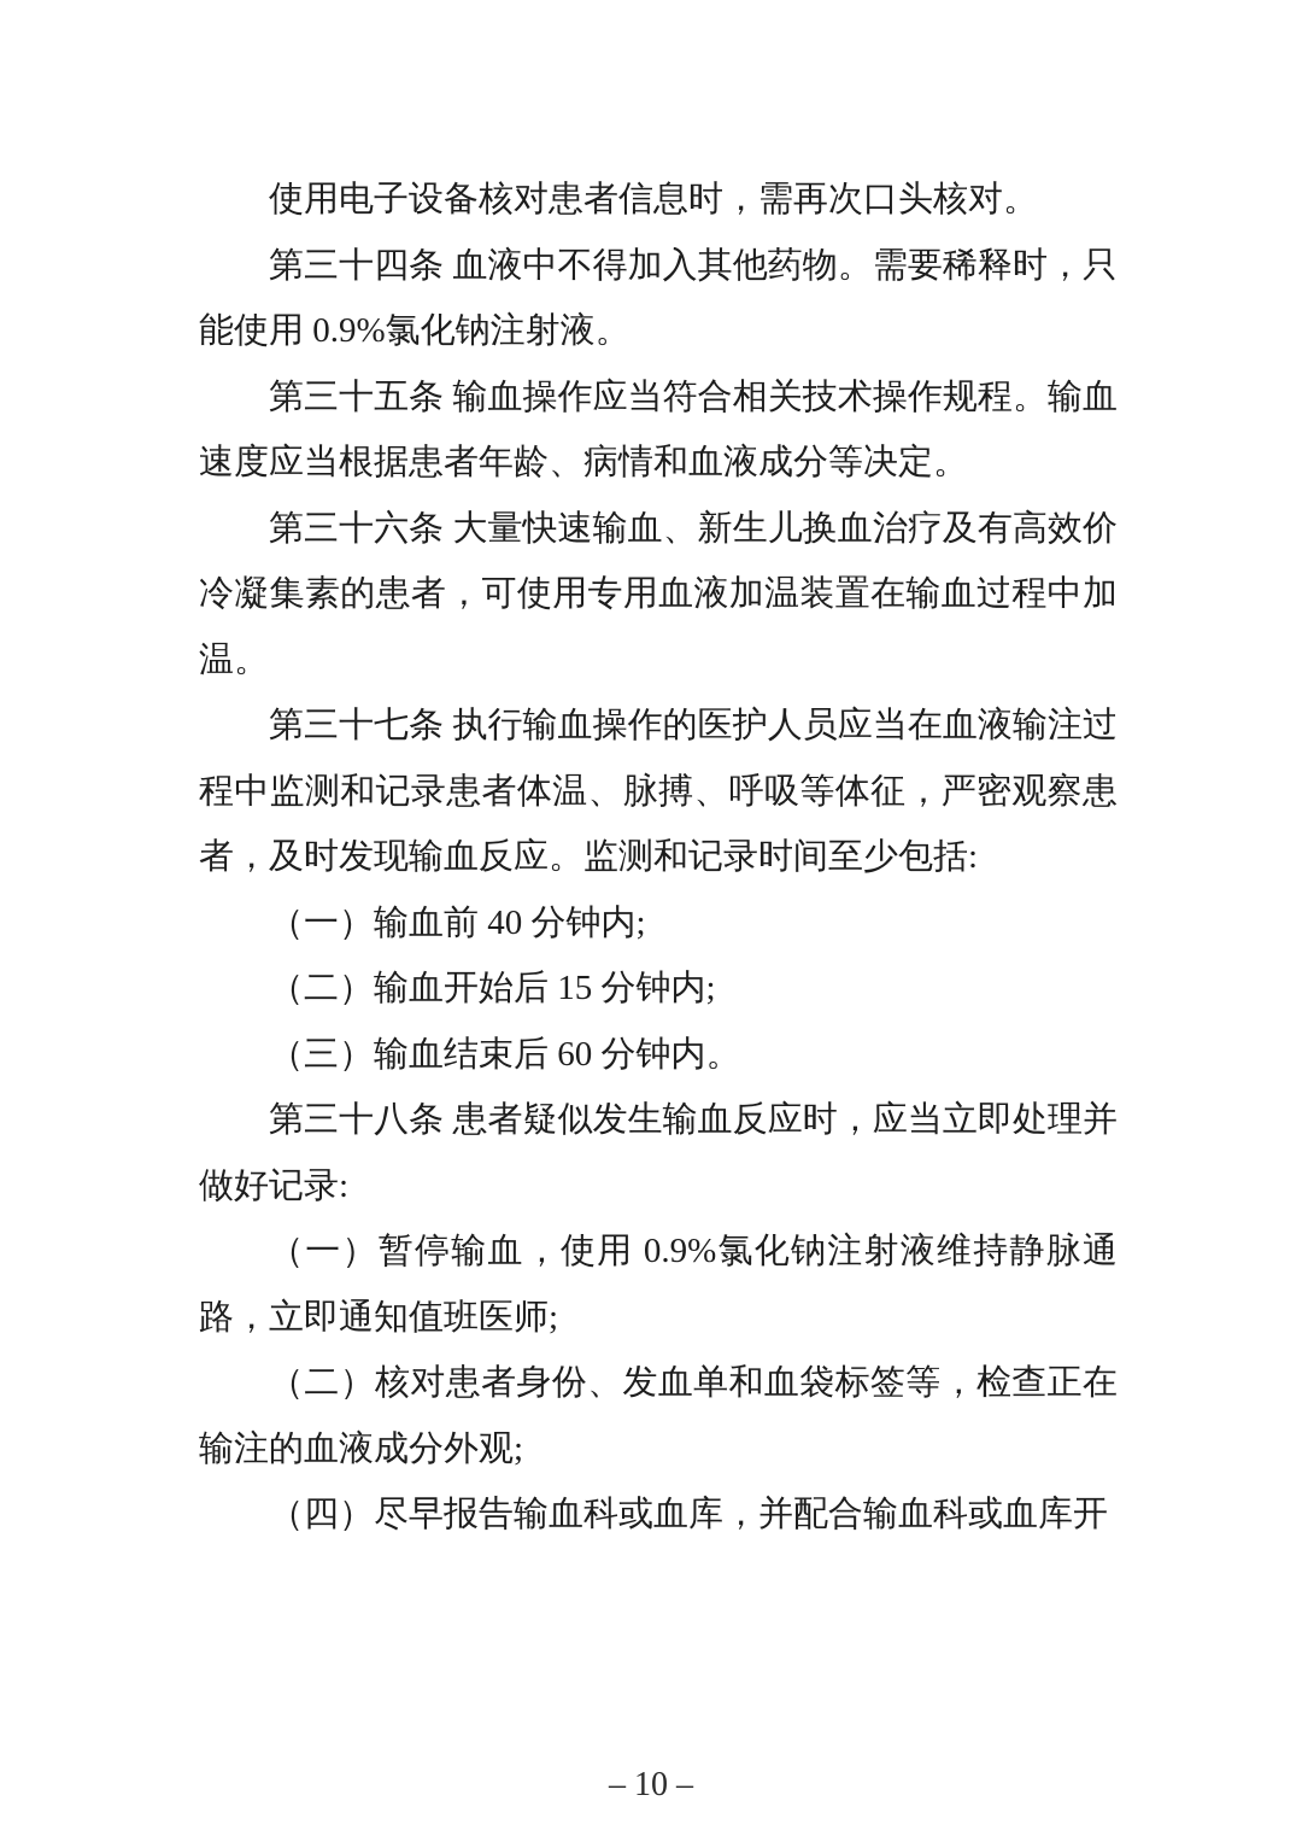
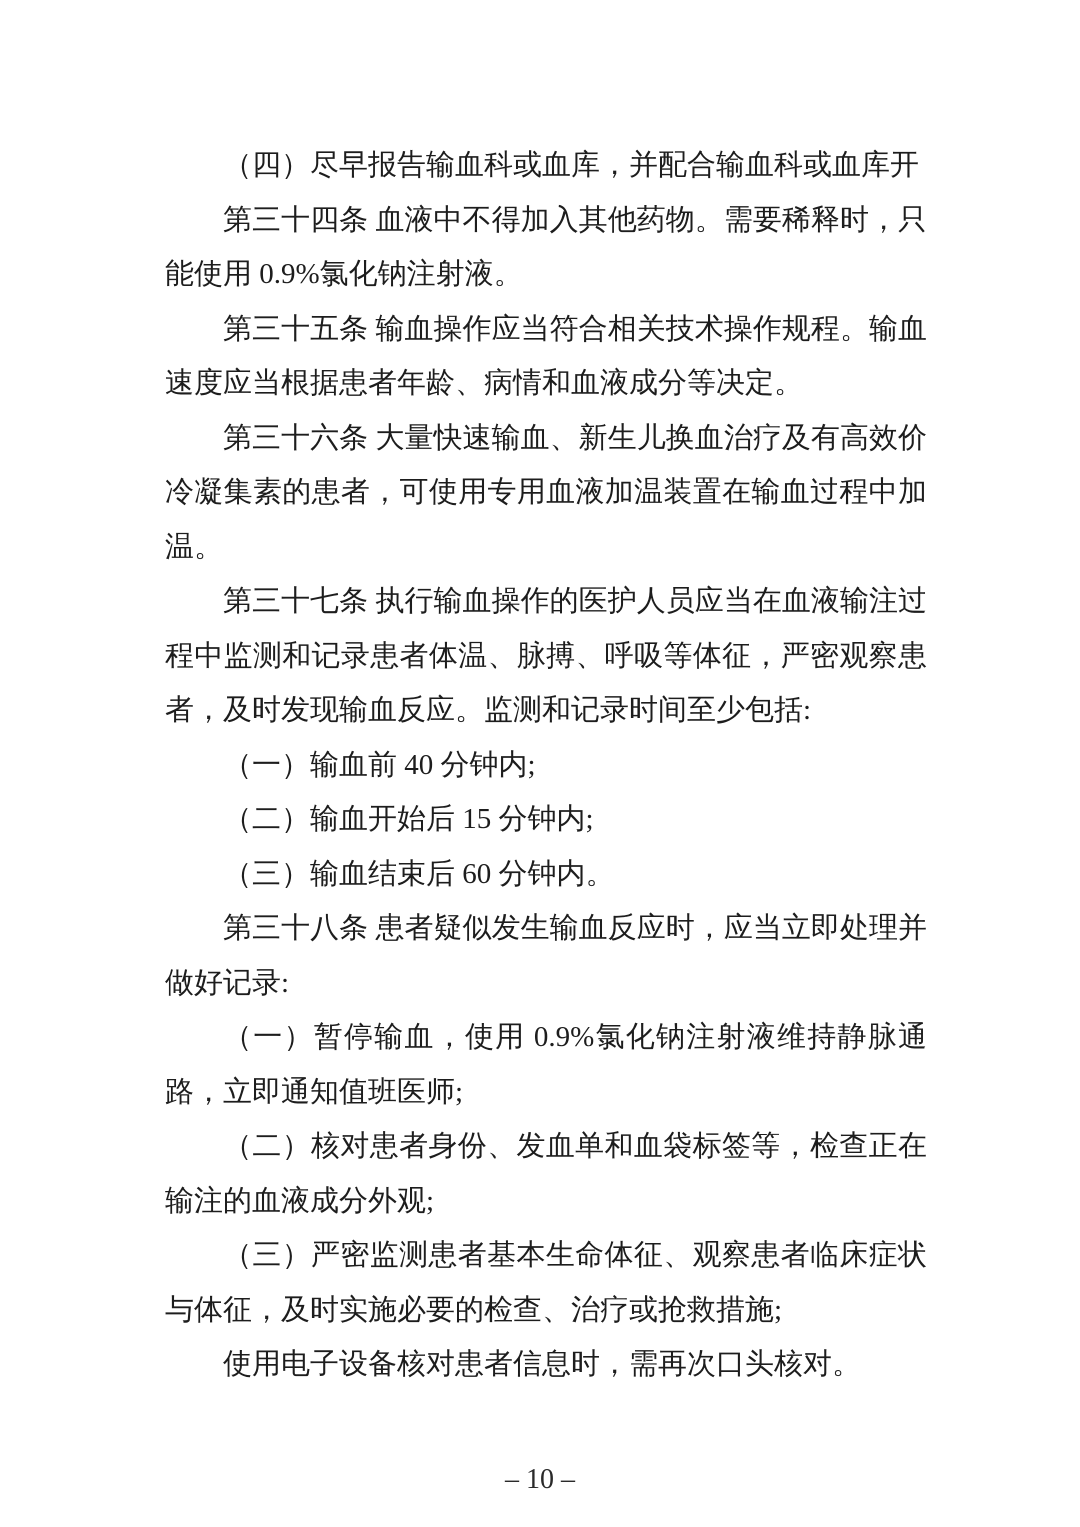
- 使用电子设备核对患者信息时，需再次口头核对。
+ （四）尽早报告输血科或血库，并配合输血科或血库开
  第三十四条 血液中不得加入其他药物。需要稀释时，只能使用 0.9%氯化钠注射液。
  第三十五条 输血操作应当符合相关技术操作规程。输血速度应当根据患者年龄、病情和血液成分等决定。
  第三十六条 大量快速输血、新生儿换血治疗及有高效价冷凝集素的患者，可使用专用血液加温装置在输血过程中加温。
  第三十七条 执行输血操作的医护人员应当在血液输注过程中监测和记录患者体温、脉搏、呼吸等体征，严密观察患者，及时发现输血反应。监测和记录时间至少包括:
  （一）输血前 40 分钟内;
  （二）输血开始后 15 分钟内;
  （三）输血结束后 60 分钟内。
  第三十八条 患者疑似发生输血反应时，应当立即处理并做好记录:
  （一）暂停输血，使用 0.9%氯化钠注射液维持静脉通路，立即通知值班医师;
  （二）核对患者身份、发血单和血袋标签等，检查正在输注的血液成分外观;
+ （三）严密监测患者基本生命体征、观察患者临床症状与体征，及时实施必要的检查、治疗或抢救措施;
- （四）尽早报告输血科或血库，并配合输血科或血库开
+ 使用电子设备核对患者信息时，需再次口头核对。
  – 10 –
